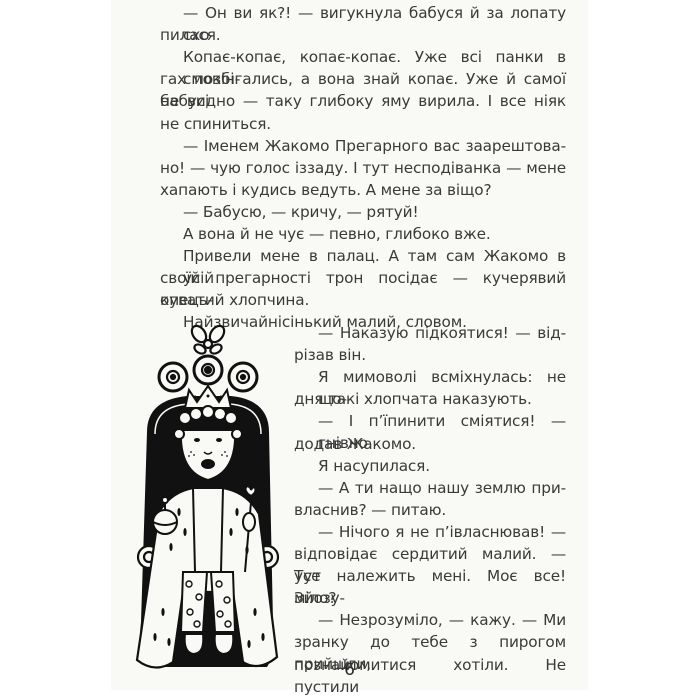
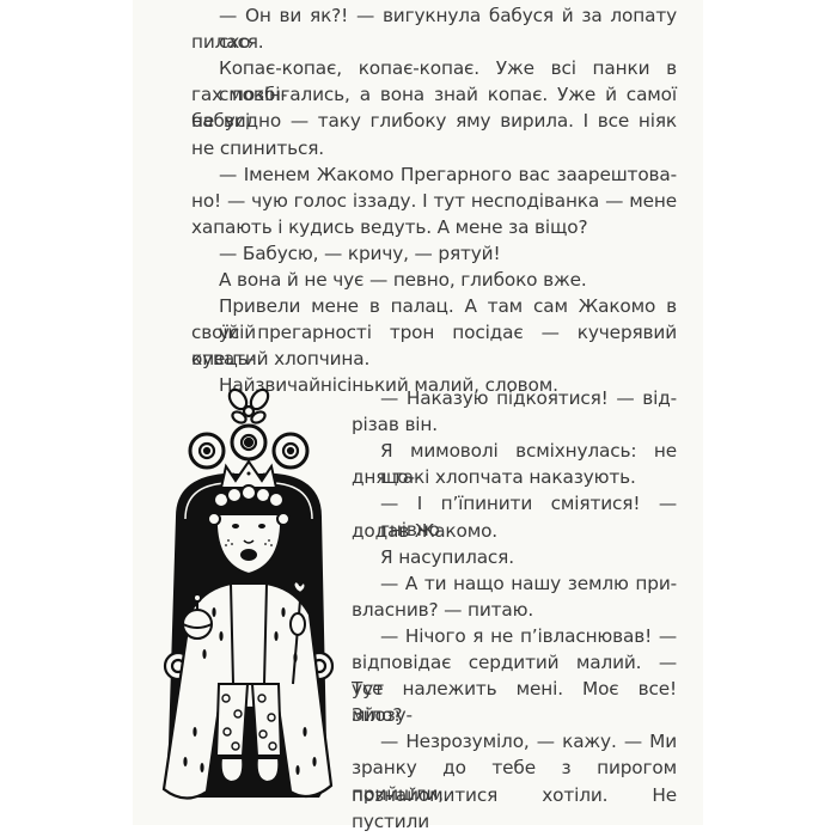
  — Он ви як?! — вигукнула бабуся й за лопату схо-
  пилася.
  Копає-копає, копає-копає. Уже всі панки в смокін-
  гах позбігались, а вона знай копає. Уже й самої бабусі
  не видно — таку глибоку яму вирила. І все ніяк
  не спиниться.
  — Іменем Жакомо Прегарного вас заарештова-
  но! — чую голос іззаду. І тут несподіванка — мене
  хапають і кудись ведуть. А мене за віщо?
  — Бабусю, — кричу, — рятуй!
  А вона й не чує — певно, глибоко вже.
  Привели мене в палац. А там сам Жакомо в усій
  своїй прегарності трон посідає — кучерявий опець-
  куватий хлопчина.
  Найзвичайнісінький малий, словом.
  — Наказую підкоятися! — від-
  різав він.
  Я мимоволі всміхнулась: не що-
  дня такі хлопчата наказують.
  — І п’їпинити сміятися! — гнівно
  додав Жакомо.
  Я насупилася.
  — А ти нащо нашу землю при-
  власнив? — питаю.
  — Нічого я не п’івласнював! —
  відповідає сердитий малий. — Тут
  усе належить мені. Моє все! Зйозу-
  міло?
  — Незрозуміло, — кажу. — Ми
  зранку до тебе з пирогом прийшли,
  познайомитися хотіли. Не пустили
- 6
